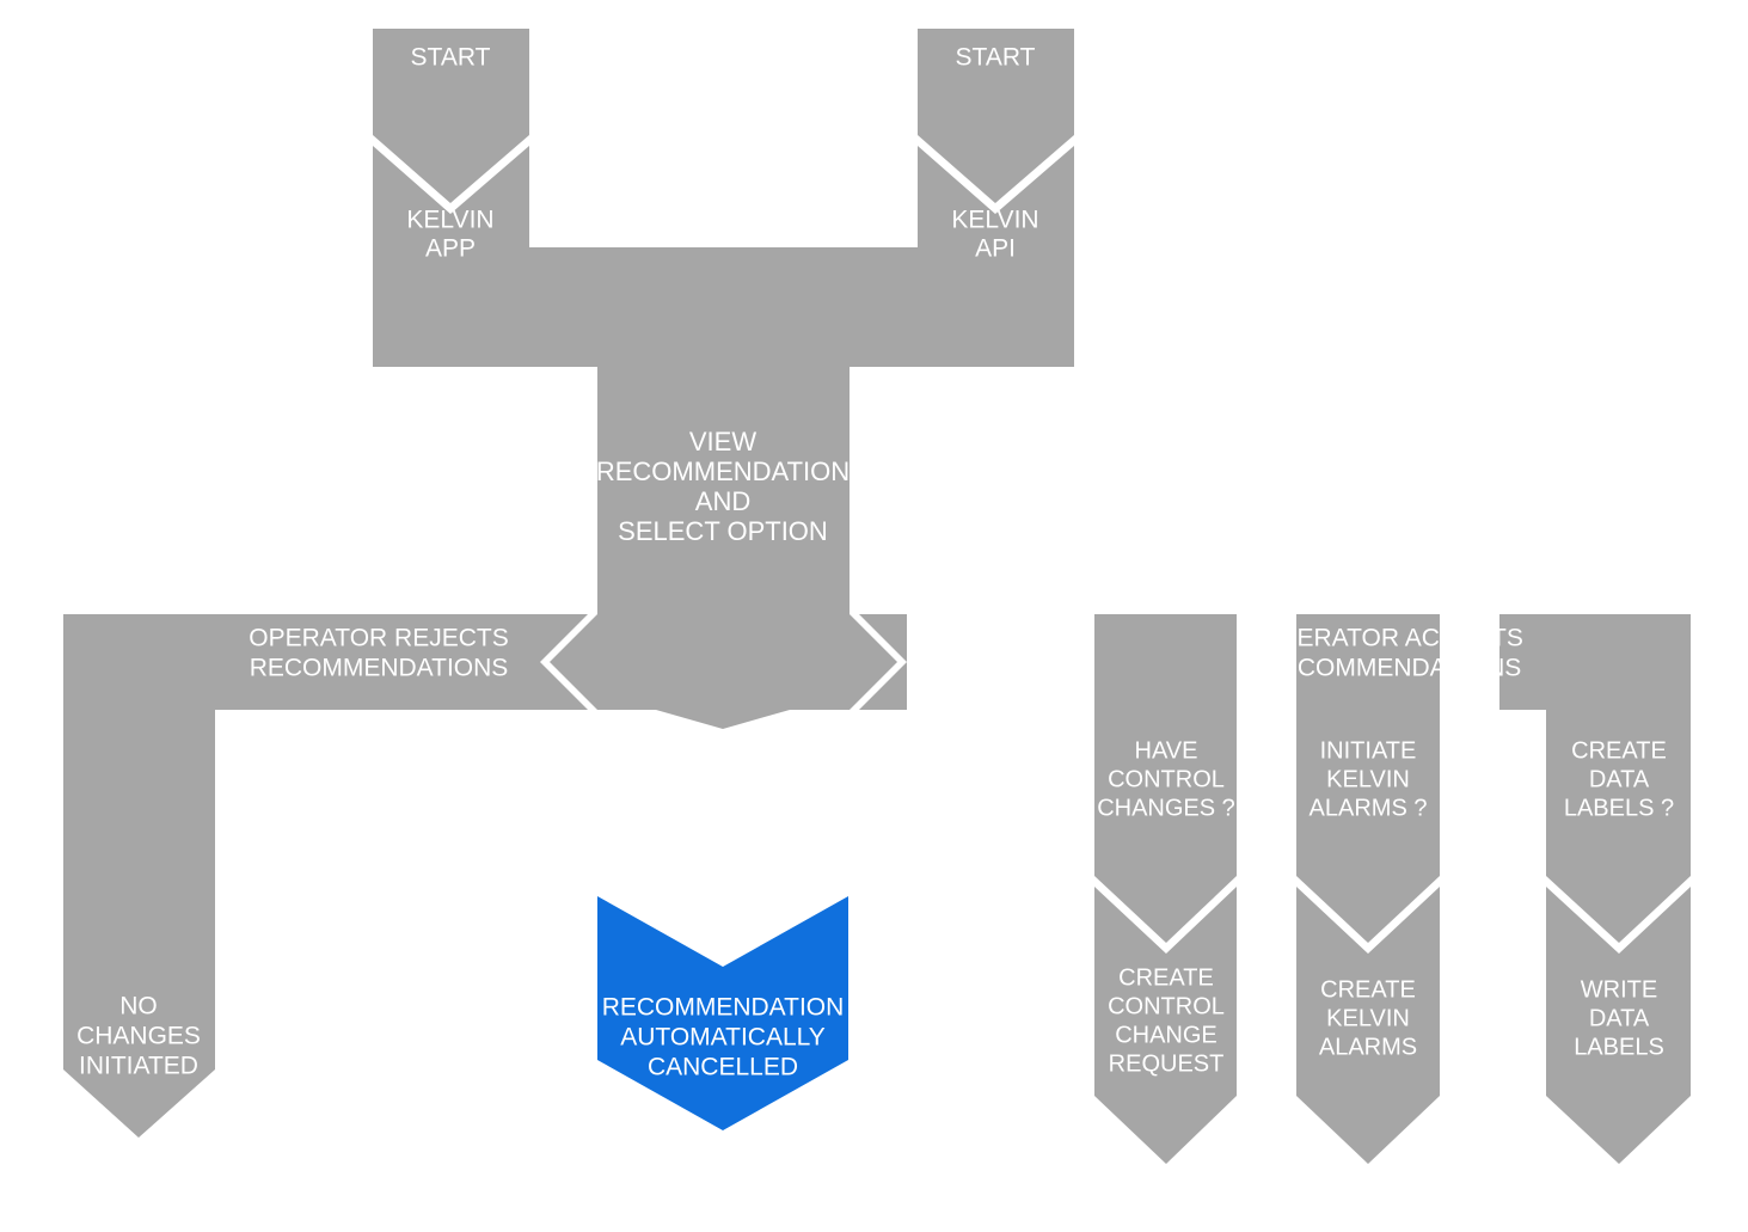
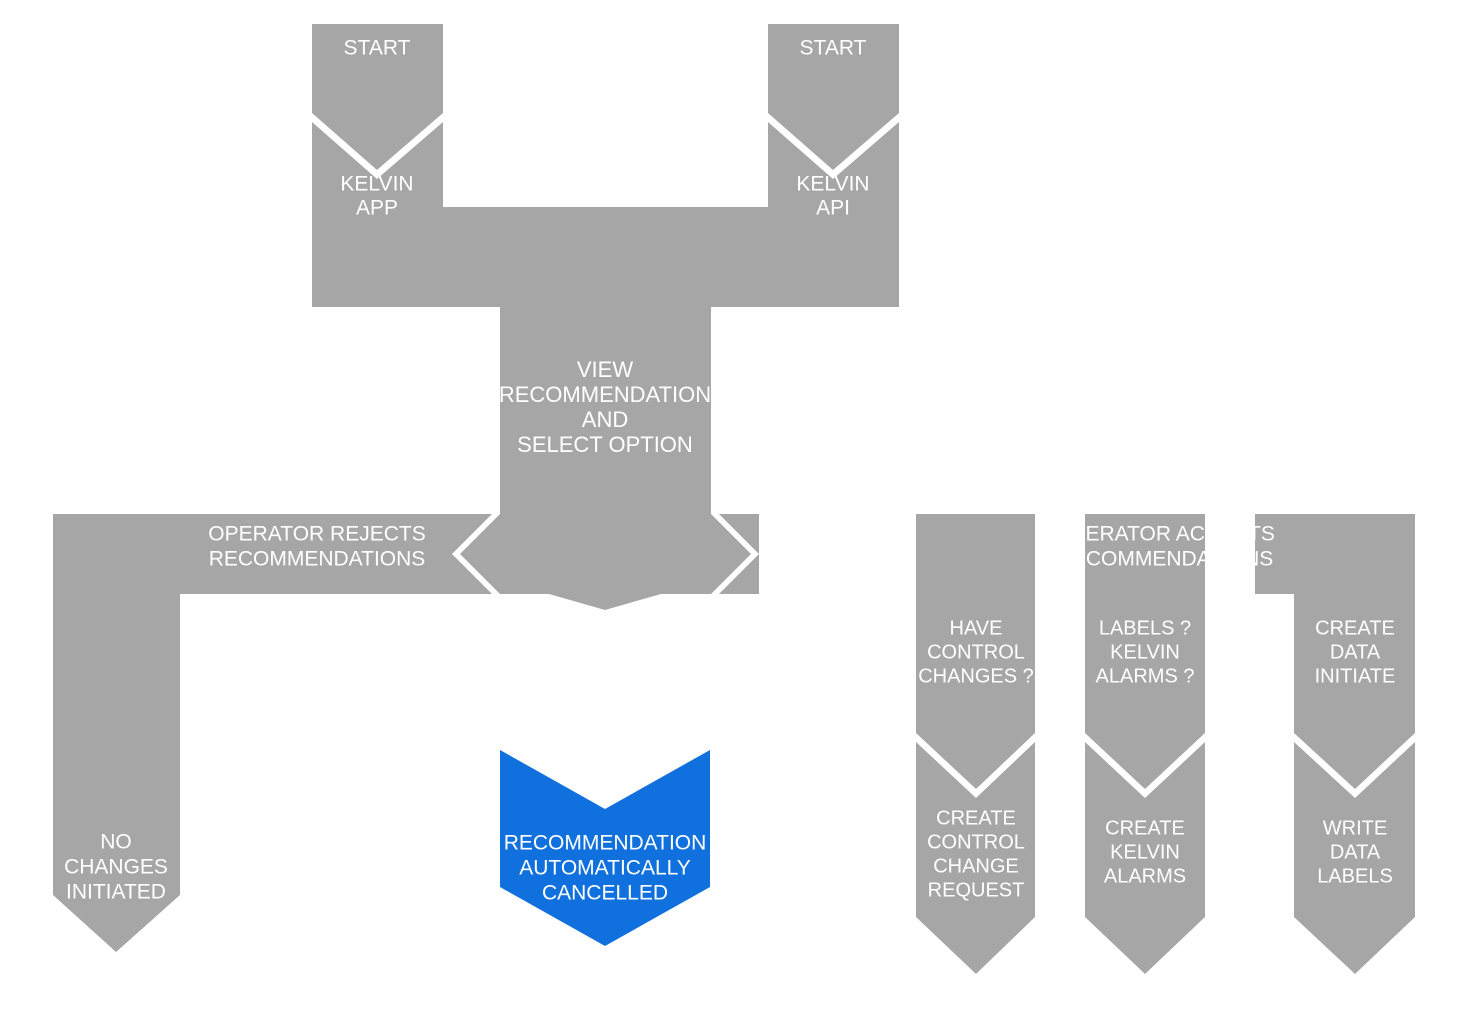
  START
  KELVIN
  APP
  START
  KELVIN
  API
  VIEW
  RECOMMENDATION
  AND
  SELECT OPTION
  OPERATOR REJECTS
  RECOMMENDATIONS
  NO
  CHANGES
  INITIATED
  OPERATOR ACCEPTS
  RECOMMENDATIONS
  HAVE
  CONTROL
  CHANGES ?
  CREATE
  CONTROL
  CHANGE
  REQUEST
- INITIATE
+ LABELS ?
  KELVIN
  ALARMS ?
  CREATE
  KELVIN
  ALARMS
  CREATE
  DATA
- LABELS ?
+ INITIATE
  WRITE
  DATA
  LABELS
  RECOMMENDATION
  AUTOMATICALLY
  CANCELLED
